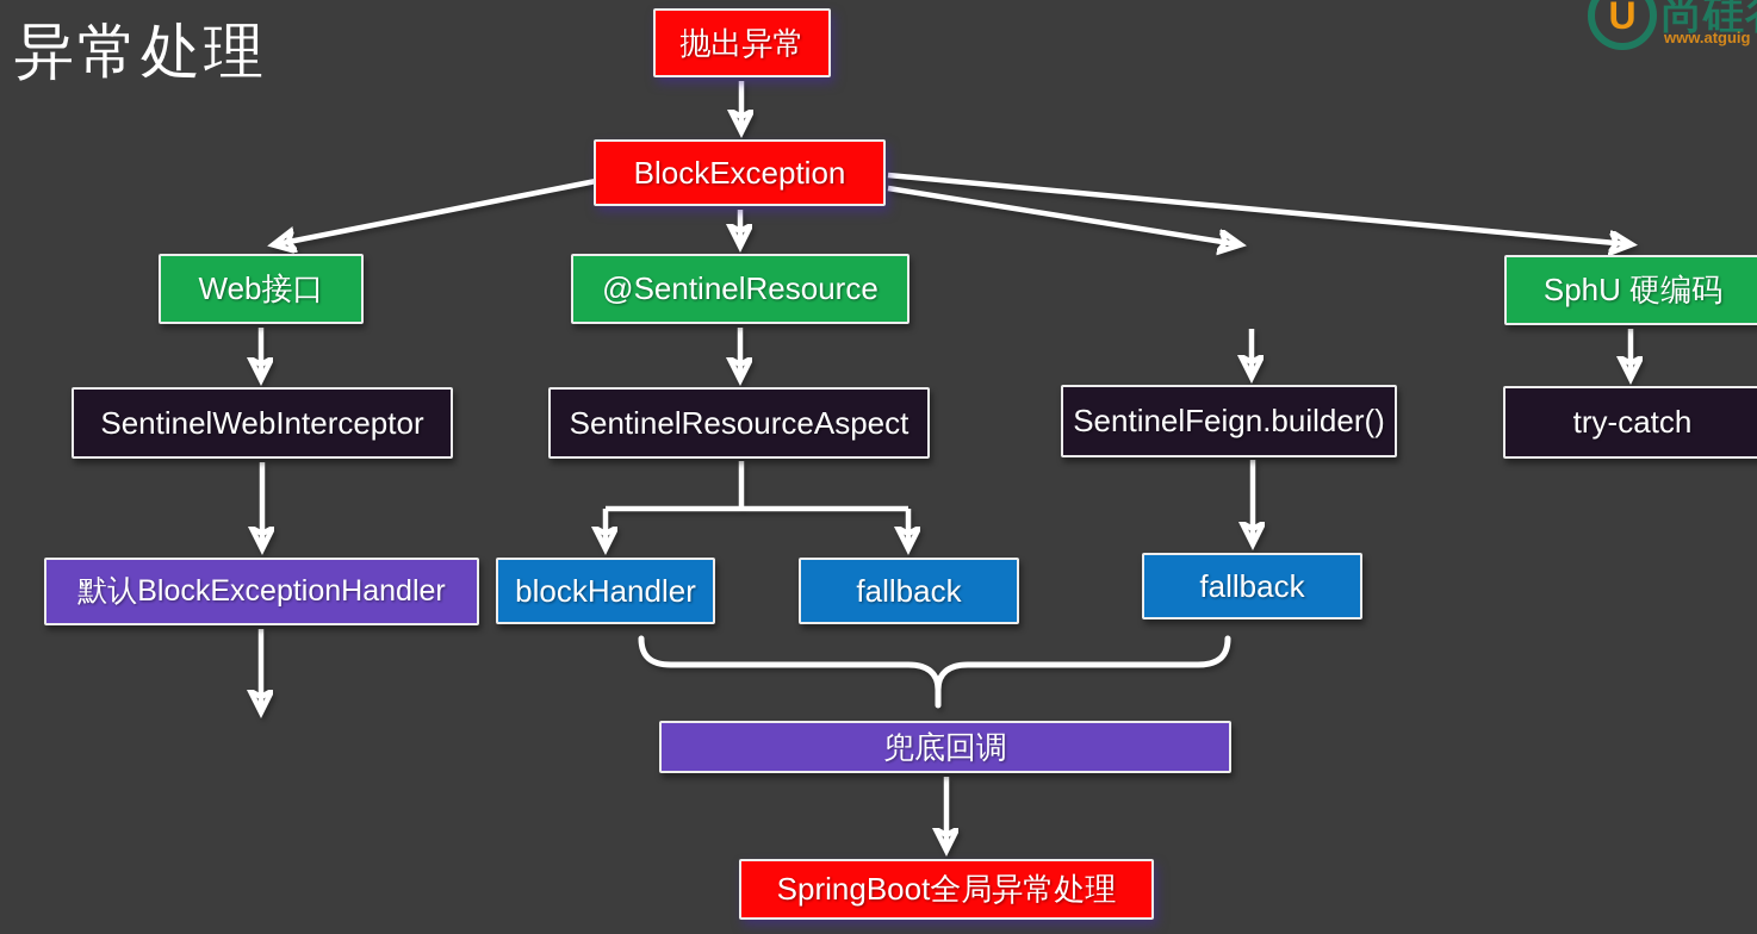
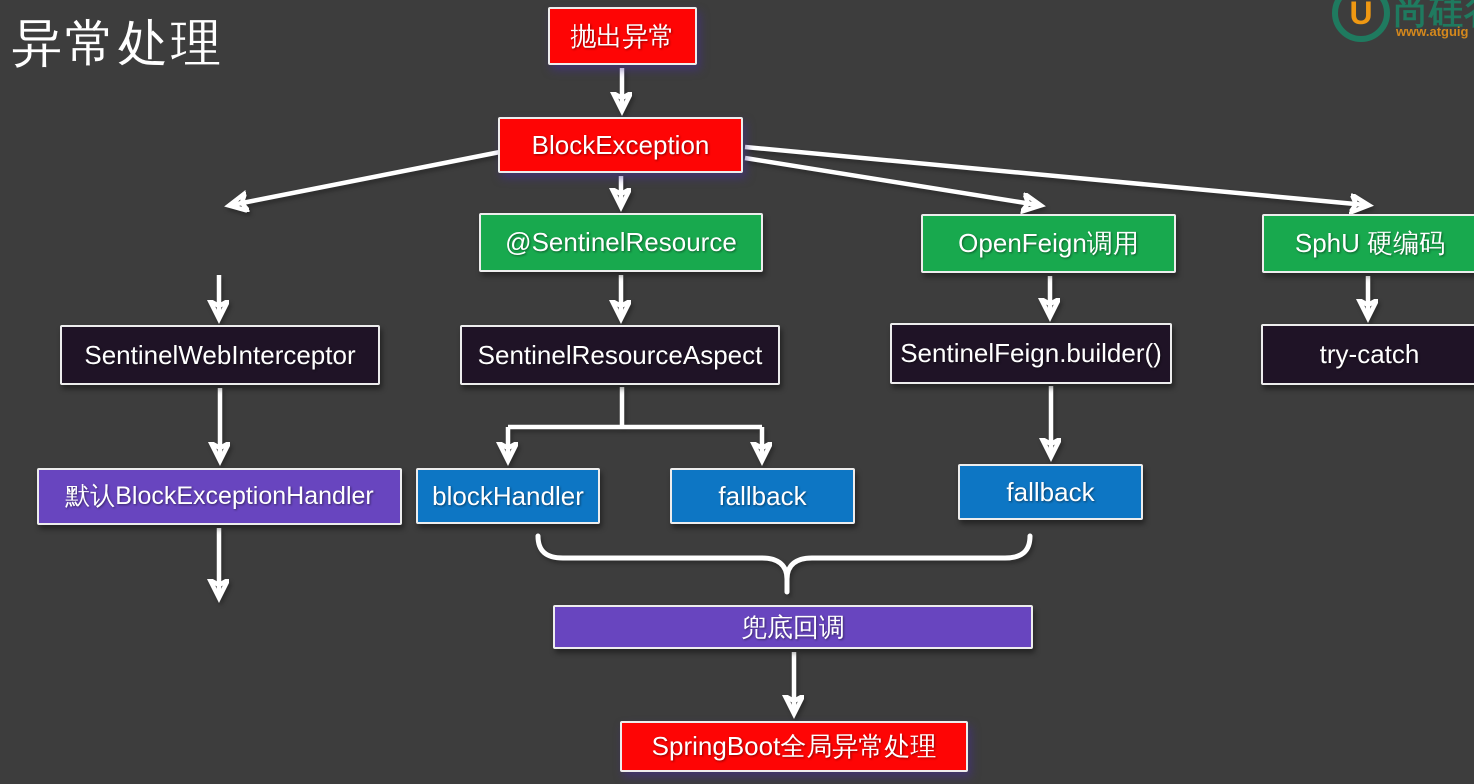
  异常处理
  抛出异常
  BlockException
- Web接口
  @SentinelResource
+ OpenFeign调用
  SphU 硬编码
  SentinelWebInterceptor
  SentinelResourceAspect
  SentinelFeign.builder()
  try-catch
  默认BlockExceptionHandler
  blockHandler
  fallback
  fallback
  兜底回调
  SpringBoot全局异常处理
  U
  www.atguig
